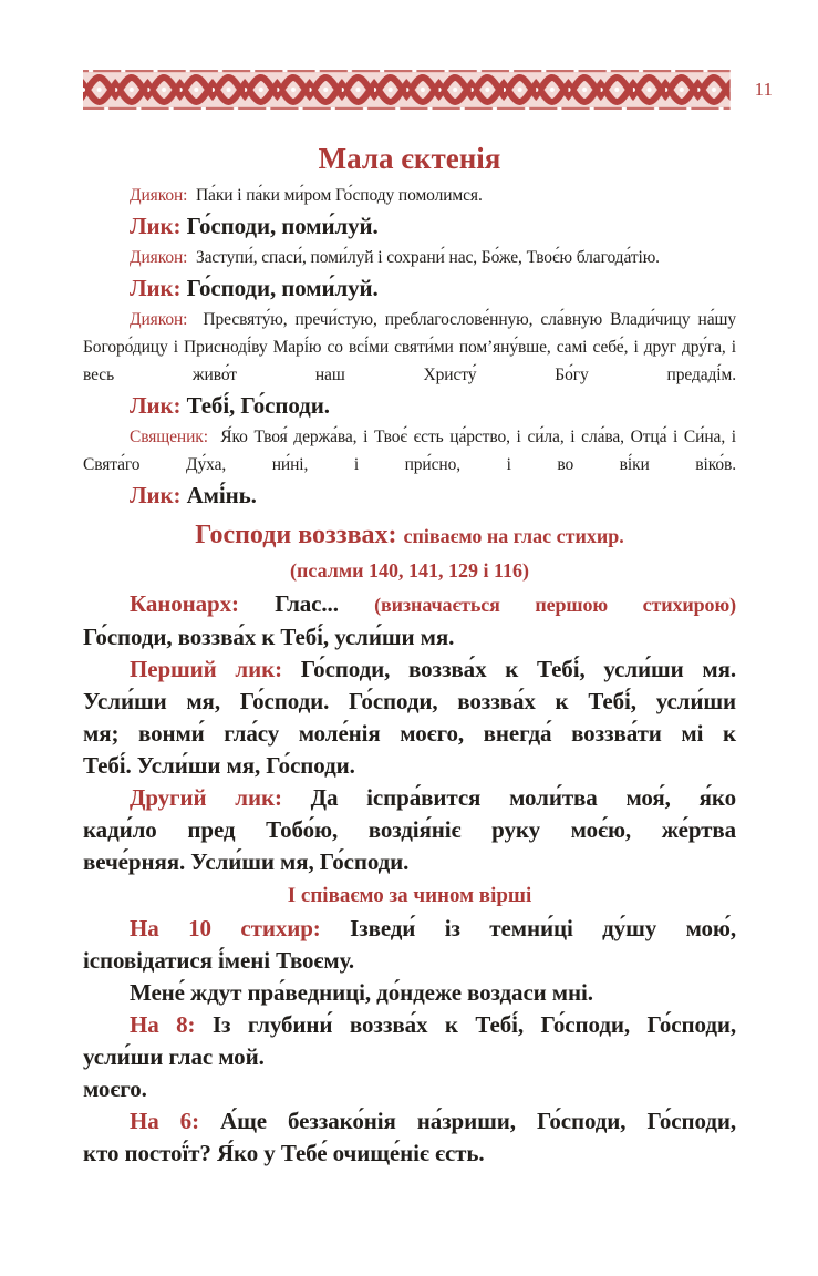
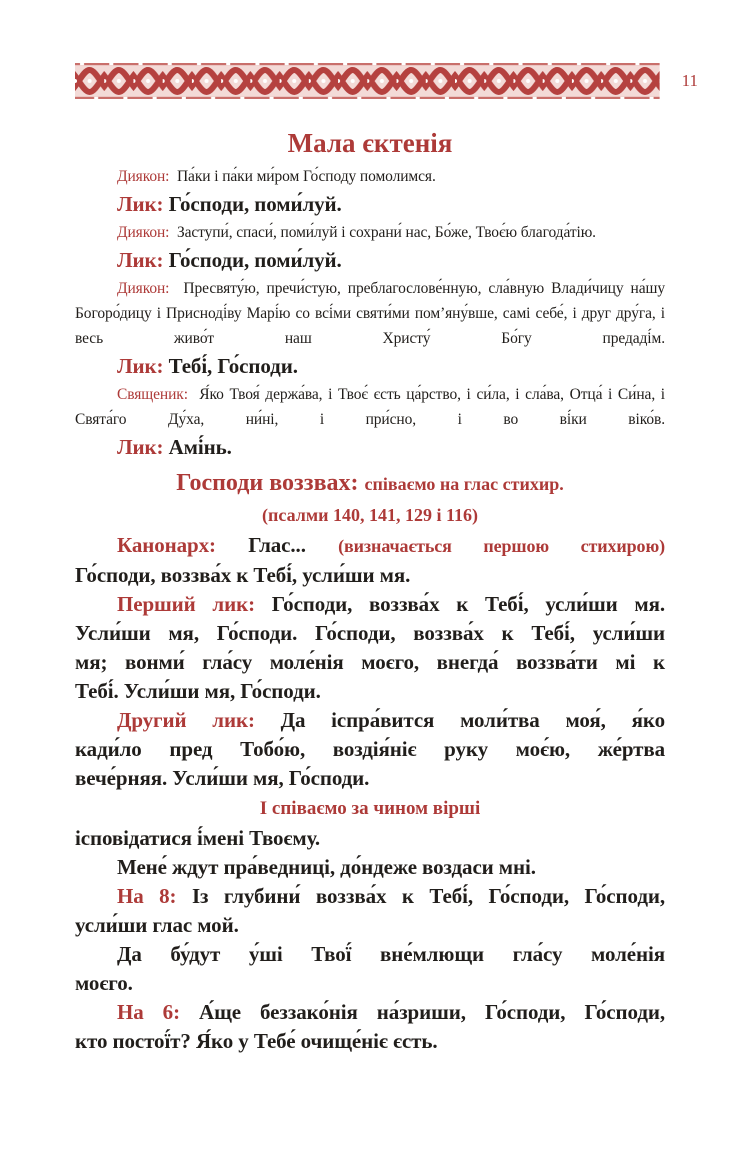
  11
  Мала єктенія
  Диякон: Па́ки і па́ки ми́ром Го́споду помолимся.
  Лик: Го́споди, поми́луй.
  Диякон: Заступи́, спаси́, поми́луй і сохрани́ нас, Бо́же, Твоє́ю благода́тію.
  Лик: Го́споди, поми́луй.
  Диякон: Пресвяту́ю, пречи́стую, преблагослове́нную, сла́вную Влади́чицу на́шу Богоро́дицу і Присноді́ву Марі́ю со всі́ми святи́ми пом’яну́вше, самі себе́, і друг дру́га, і весь живо́т наш Христу́ Бо́гу предаді́м.
  Лик: Тебі́, Го́споди.
  Священик: Я́ко Твоя́ держа́ва, і Твоє́ єсть ца́рство, і си́ла, і сла́ва, Отца́ і Си́на, і Свята́го Ду́ха, ни́ні, і при́сно, і во ві́ки віко́в.
  Лик: Амі́нь.
  Господи воззвах: співаємо на глас стихир.
  (псалми 140, 141, 129 і 116)
  Канонарх: Глас... (визначається першою стихирою)
  Го́споди, воззва́х к Тебі́, усли́ши мя.
  Перший лик: Го́споди, воззва́х к Тебі́, усли́ши мя.
  Усли́ши мя, Го́споди. Го́споди, воззва́х к Тебі́, усли́ши
  мя; вонми́ гла́су моле́нія моєго, внегда́ воззва́ти мі к
  Тебі́. Усли́ши мя, Го́споди.
  Другий лик: Да іспра́вится моли́тва моя́, я́ко
  кади́ло пред Тобо́ю, воздія́ніє руку моє́ю, же́ртва
  вече́рняя. Усли́ши мя, Го́споди.
  І співаємо за чином вірші
- На 10 стихир: Ізведи́ із темни́ці ду́шу мою́,
  ісповідатися і́мені Твоєму.
  Мене́ ждут пра́ведниці, до́ндеже воздаси мні.
  На 8: Із глубини́ воззва́х к Тебі́, Го́споди, Го́споди,
  усли́ши глас мой.
+ Да бу́дут у́ші Твої́ вне́млющи гла́су моле́нія
  моєго.
  На 6: А́ще беззако́нія на́зриши, Го́споди, Го́споди,
  кто постої́т? Я́ко у Тебе́ очище́ніє єсть.
